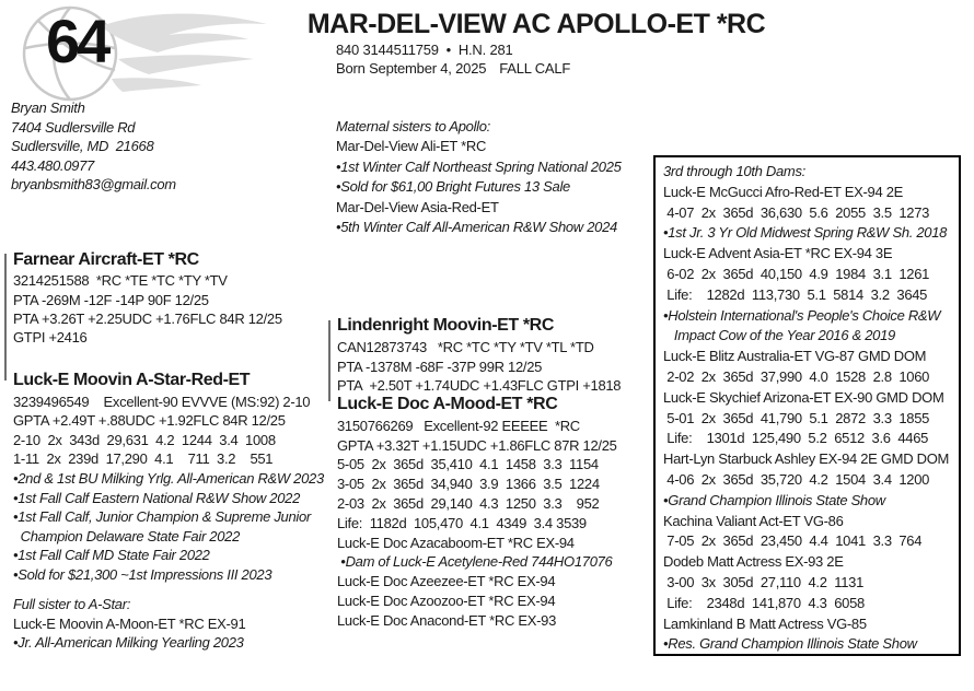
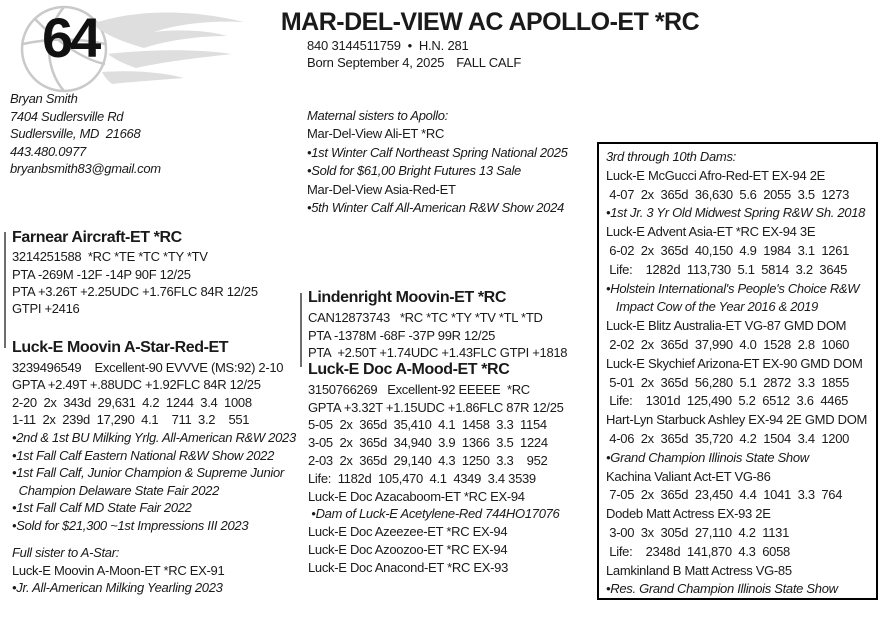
  64
  MAR-DEL-VIEW AC APOLLO-ET *RC
  840 3144511759 • H.N. 281
  Born September 4, 2025 FALL CALF
  Bryan Smith
  7404 Sudlersville Rd
  Sudlersville, MD 21668
  443.480.0977
  bryanbsmith83@gmail.com
  Farnear Aircraft-ET *RC
  3214251588 *RC *TE *TC *TY *TV
  PTA -269M -12F -14P 90F 12/25
  PTA +3.26T +2.25UDC +1.76FLC 84R 12/25
  GTPI +2416
  Luck-E Moovin A-Star-Red-ET
  3239496549 Excellent-90 EVVVE (MS:92) 2-10
  GPTA +2.49T +.88UDC +1.92FLC 84R 12/25
- 2-10 2x 343d 29,631 4.2 1244 3.4 1008
+ 2-20 2x 343d 29,631 4.2 1244 3.4 1008
  1-11 2x 239d 17,290 4.1 711 3.2 551
  •2nd & 1st BU Milking Yrlg. All-American R&W 2023
  •1st Fall Calf Eastern National R&W Show 2022
  •1st Fall Calf, Junior Champion & Supreme Junior
  Champion Delaware State Fair 2022
  •1st Fall Calf MD State Fair 2022
  •Sold for $21,300 ~1st Impressions III 2023
  Full sister to A-Star:
  Luck-E Moovin A-Moon-ET *RC EX-91
  •Jr. All-American Milking Yearling 2023
  Maternal sisters to Apollo:
  Mar-Del-View Ali-ET *RC
  •1st Winter Calf Northeast Spring National 2025
  •Sold for $61,00 Bright Futures 13 Sale
  Mar-Del-View Asia-Red-ET
  •5th Winter Calf All-American R&W Show 2024
  Lindenright Moovin-ET *RC
  CAN12873743 *RC *TC *TY *TV *TL *TD
  PTA -1378M -68F -37P 99R 12/25
  PTA +2.50T +1.74UDC +1.43FLC GTPI +1818
  Luck-E Doc A-Mood-ET *RC
  3150766269 Excellent-92 EEEEE *RC
  GPTA +3.32T +1.15UDC +1.86FLC 87R 12/25
  5-05 2x 365d 35,410 4.1 1458 3.3 1154
  3-05 2x 365d 34,940 3.9 1366 3.5 1224
  2-03 2x 365d 29,140 4.3 1250 3.3 952
  Life: 1182d 105,470 4.1 4349 3.4 3539
  Luck-E Doc Azacaboom-ET *RC EX-94
  •Dam of Luck-E Acetylene-Red 744HO17076
  Luck-E Doc Azeezee-ET *RC EX-94
  Luck-E Doc Azoozoo-ET *RC EX-94
  Luck-E Doc Anacond-ET *RC EX-93
  3rd through 10th Dams:
  Luck-E McGucci Afro-Red-ET EX-94 2E
  4-07 2x 365d 36,630 5.6 2055 3.5 1273
  •1st Jr. 3 Yr Old Midwest Spring R&W Sh. 2018
  Luck-E Advent Asia-ET *RC EX-94 3E
  6-02 2x 365d 40,150 4.9 1984 3.1 1261
  Life: 1282d 113,730 5.1 5814 3.2 3645
  •Holstein International's People's Choice R&W
  Impact Cow of the Year 2016 & 2019
  Luck-E Blitz Australia-ET VG-87 GMD DOM
  2-02 2x 365d 37,990 4.0 1528 2.8 1060
  Luck-E Skychief Arizona-ET EX-90 GMD DOM
- 5-01 2x 365d 41,790 5.1 2872 3.3 1855
+ 5-01 2x 365d 56,280 5.1 2872 3.3 1855
  Life: 1301d 125,490 5.2 6512 3.6 4465
  Hart-Lyn Starbuck Ashley EX-94 2E GMD DOM
  4-06 2x 365d 35,720 4.2 1504 3.4 1200
  •Grand Champion Illinois State Show
  Kachina Valiant Act-ET VG-86
  7-05 2x 365d 23,450 4.4 1041 3.3 764
  Dodeb Matt Actress EX-93 2E
  3-00 3x 305d 27,110 4.2 1131
  Life: 2348d 141,870 4.3 6058
  Lamkinland B Matt Actress VG-85
  •Res. Grand Champion Illinois State Show
